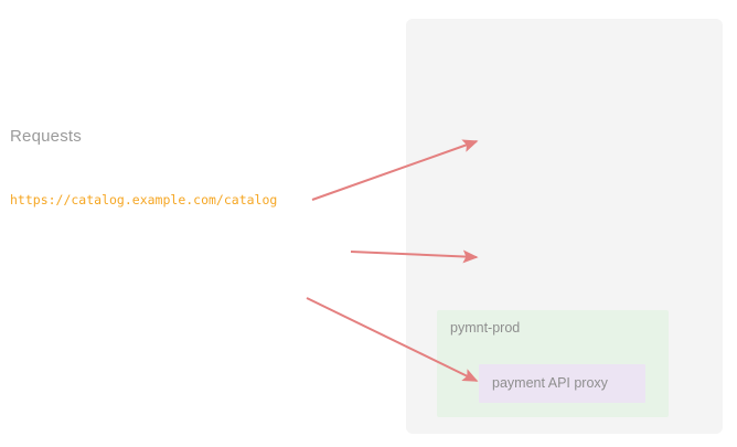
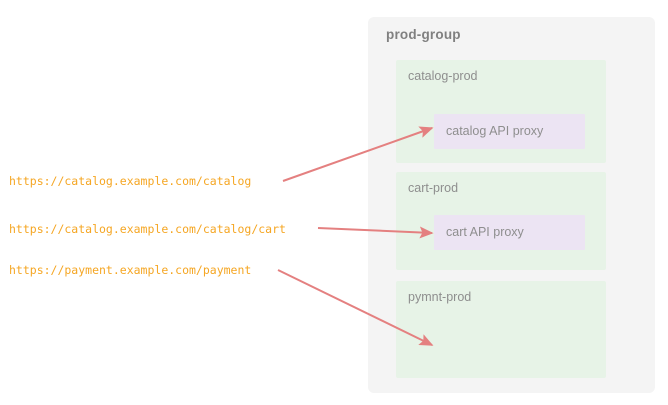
- Requests
  https://catalog.example.com/catalog
+ https://catalog.example.com/catalog/cart
+ https://payment.example.com/payment
+ prod-group
+ catalog-prod
+ catalog API proxy
+ cart-prod
+ cart API proxy
  pymnt-prod
- payment API proxy
